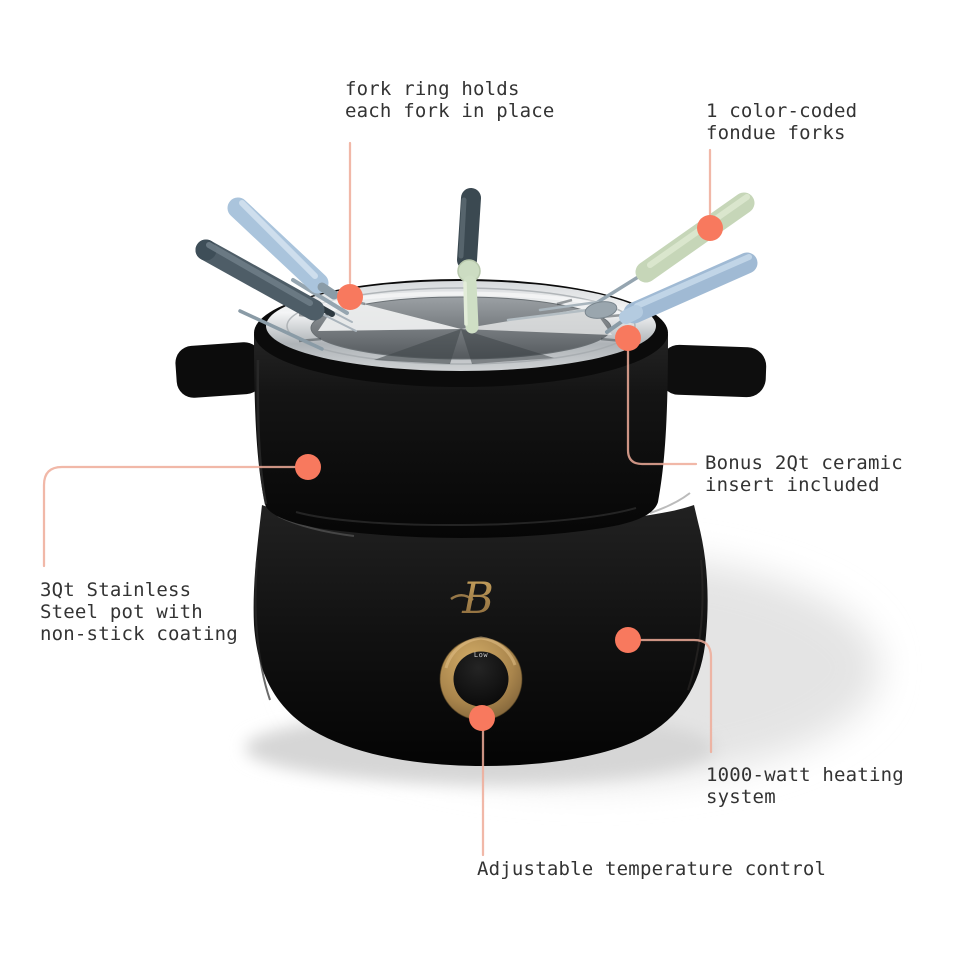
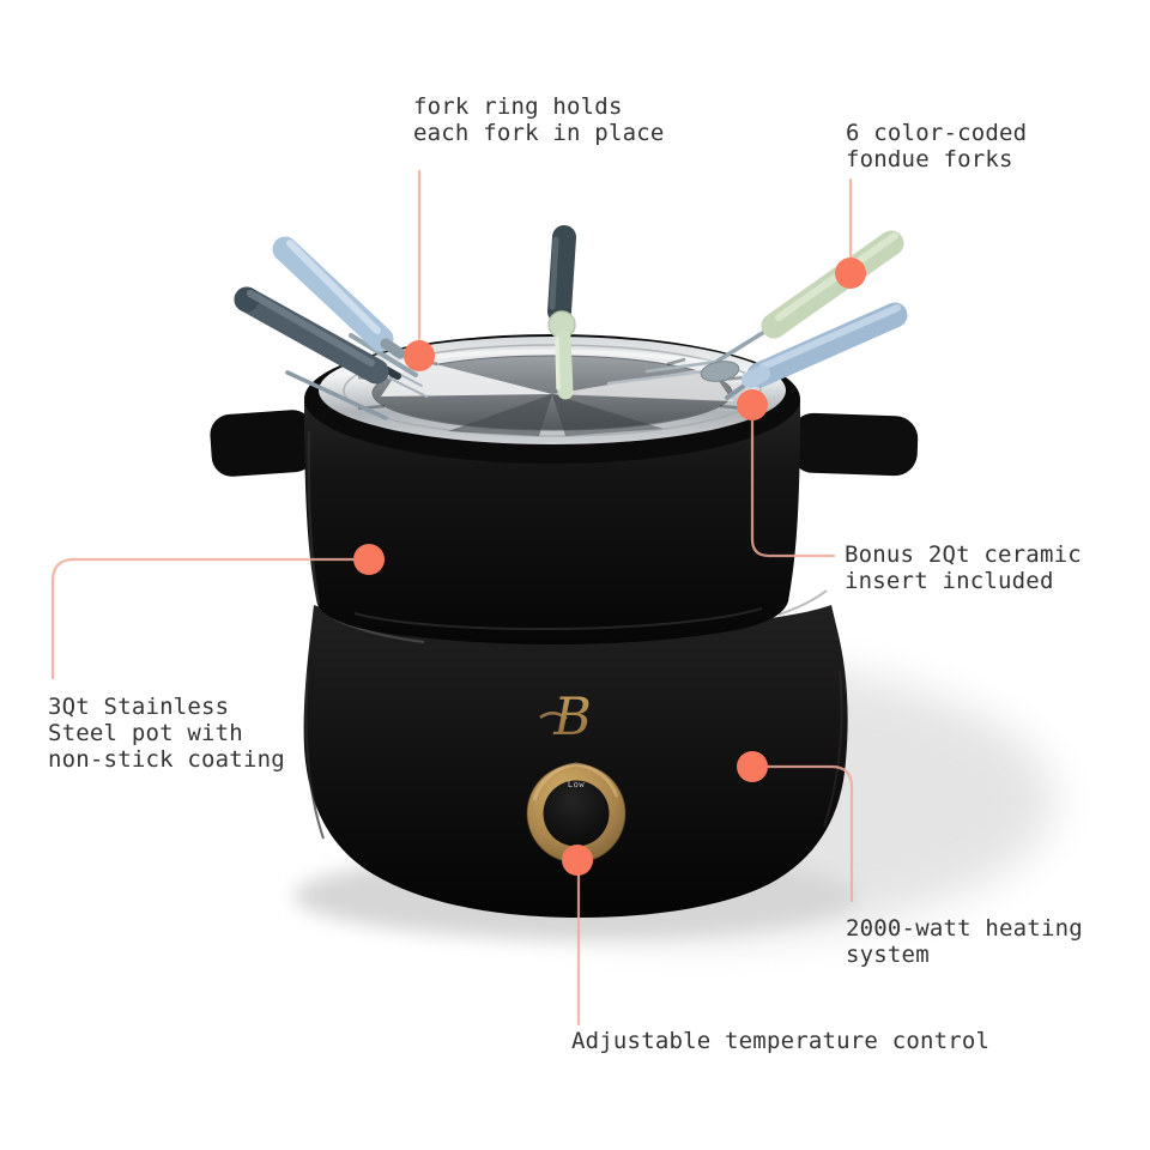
  B
  Low
  fork ring holds
  each fork in place
- 1 color-coded
+ 6 color-coded
  fondue forks
  Bonus 2Qt ceramic
  insert included
  3Qt Stainless
  Steel pot with
  non-stick coating
- 1000-watt heating
+ 2000-watt heating
  system
  Adjustable temperature control
